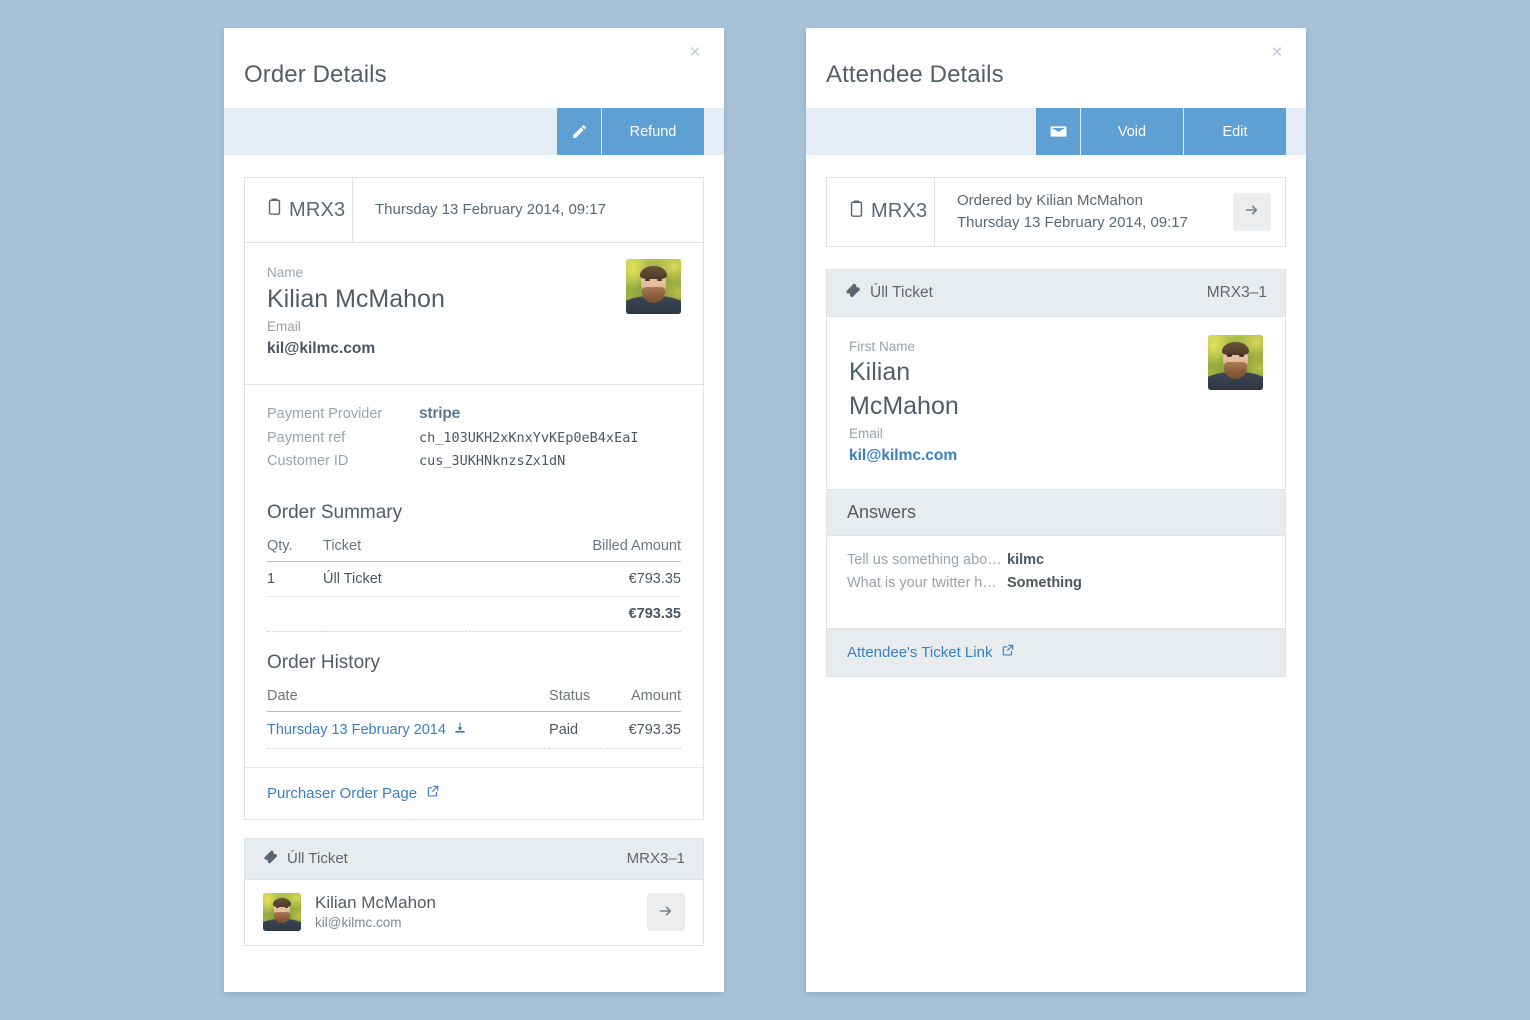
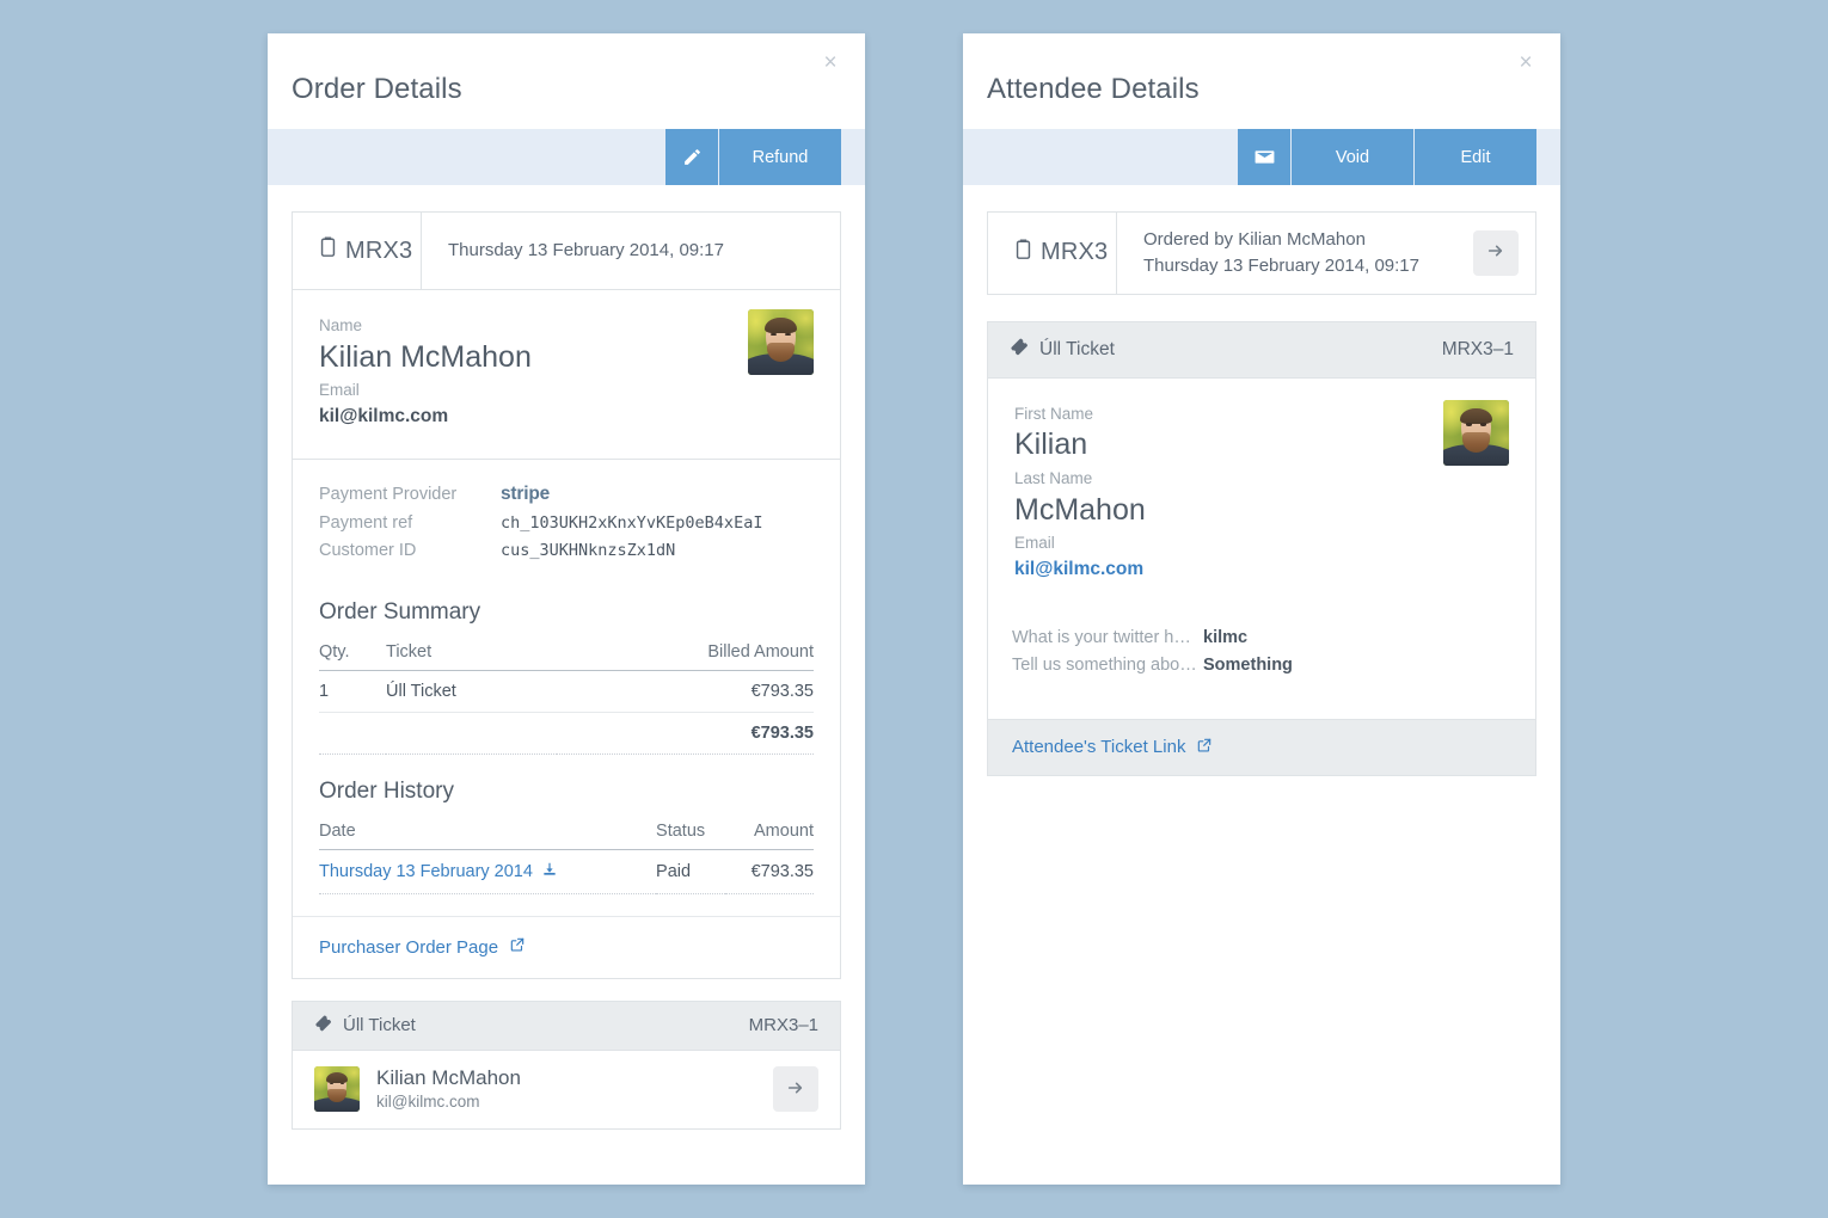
  Order Details
  ×
  Refund
  MRX3
  Thursday 13 February 2014, 09:17
  Name
  Kilian McMahon
  Email
  kil@kilmc.com
  Payment Provider
  stripe
  Payment ref
  ch_103UKH2xKnxYvKEp0eB4xEaI
  Customer ID
  cus_3UKHNknzsZx1dN
  Order Summary
  Qty.	Ticket	Billed Amount
  1	Úll Ticket	€793.35
  		€793.35
  Order History
  Date	Status	Amount
  Thursday 13 February 2014	Paid	€793.35
  Purchaser Order Page
  Úll Ticket
  MRX3–1
  Kilian McMahon
  kil@kilmc.com
  Attendee Details
  ×
  Void
  Edit
  MRX3
  Ordered by Kilian McMahon
  Thursday 13 February 2014, 09:17
  Úll Ticket
  MRX3–1
  First Name
  Kilian
+ Last Name
  McMahon
  Email
  kil@kilmc.com
- Answers
- Tell us something abo…
+ What is your twitter h…
  kilmc
- What is your twitter h…
+ Tell us something abo…
  Something
  Attendee's Ticket Link
